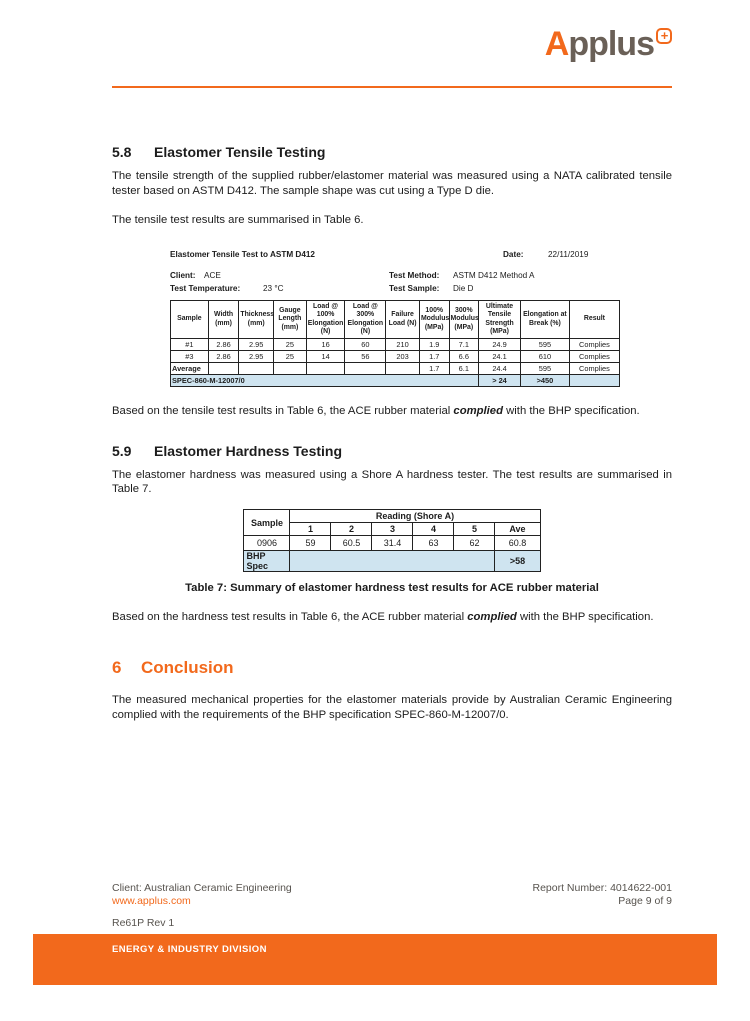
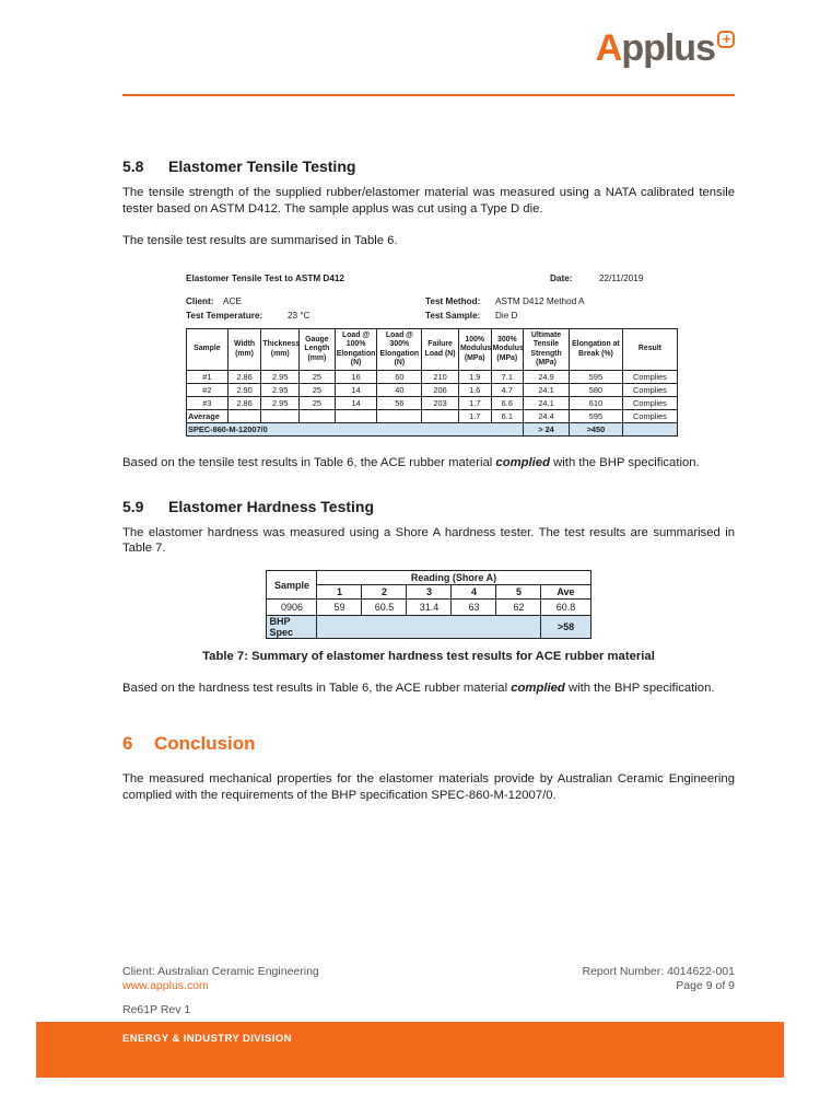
  Applus +
  5.8
  Elastomer Tensile Testing
- The tensile strength of the supplied rubber/elastomer material was measured using a NATA calibrated tensile tester based on ASTM D412. The sample shape was cut using a Type D die.
+ The tensile strength of the supplied rubber/elastomer material was measured using a NATA calibrated tensile tester based on ASTM D412. The sample applus was cut using a Type D die.
  The tensile test results are summarised in Table 6.
  Elastomer Tensile Test to ASTM D412
  Date:
  22/11/2019
  Client:
  ACE
  Test Method:
  ASTM D412 Method A
  Test Temperature:
  23 °C
  Test Sample:
  Die D
  #1	2.86	2.95	25	16	60	210	1.9	7.1	24.9	595	Complies
+ #2	2.90	2.95	25	14	40	206	1.6	4.7	24.1	580	Complies
  #3	2.86	2.95	25	14	56	203	1.7	6.6	24.1	610	Complies
  Average							1.7	6.1	24.4	595	Complies
  SPEC-860-M-12007/0	> 24	>450
  Based on the tensile test results in Table 6, the ACE rubber material complied with the BHP specification.
  5.9
  Elastomer Hardness Testing
  The elastomer hardness was measured using a Shore A hardness tester. The test results are summarised in Table 7.
  Sample	Reading (Shore A)
  1	2	3	4	5	Ave
  0906	59	60.5	31.4	63	62	60.8
  BHP Spec		>58
  Table 7: Summary of elastomer hardness test results for ACE rubber material
  Based on the hardness test results in Table 6, the ACE rubber material complied with the BHP specification.
  6
  Conclusion
  The measured mechanical properties for the elastomer materials provide by Australian Ceramic Engineering complied with the requirements of the BHP specification SPEC-860-M-12007/0.
  Client: Australian Ceramic Engineering
  www.applus.com
  Report Number: 4014622-001
  Page 9 of 9
  Re61P Rev 1
  ENERGY & INDUSTRY DIVISION
